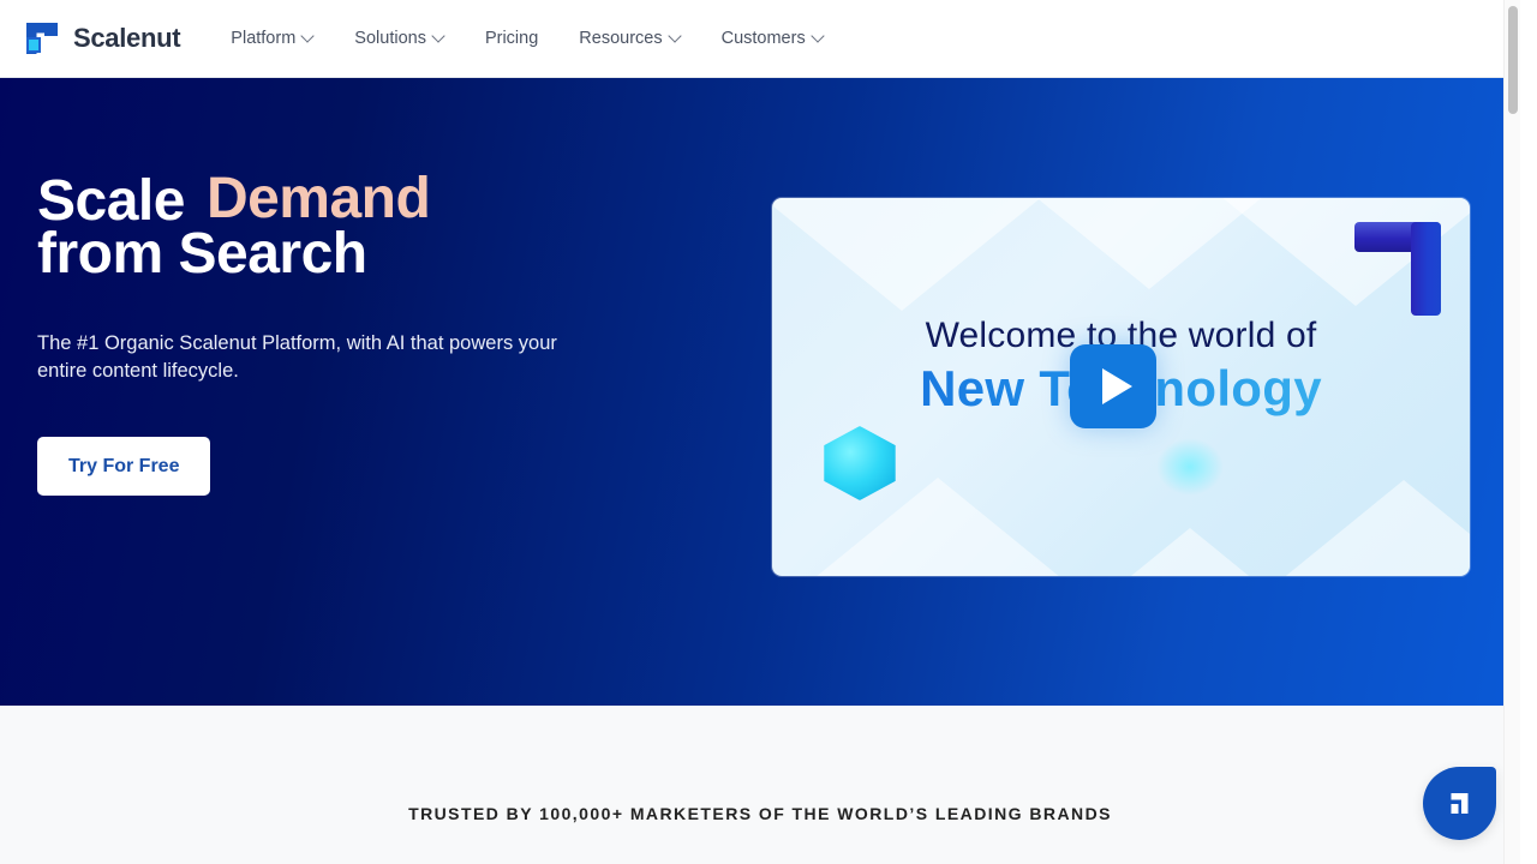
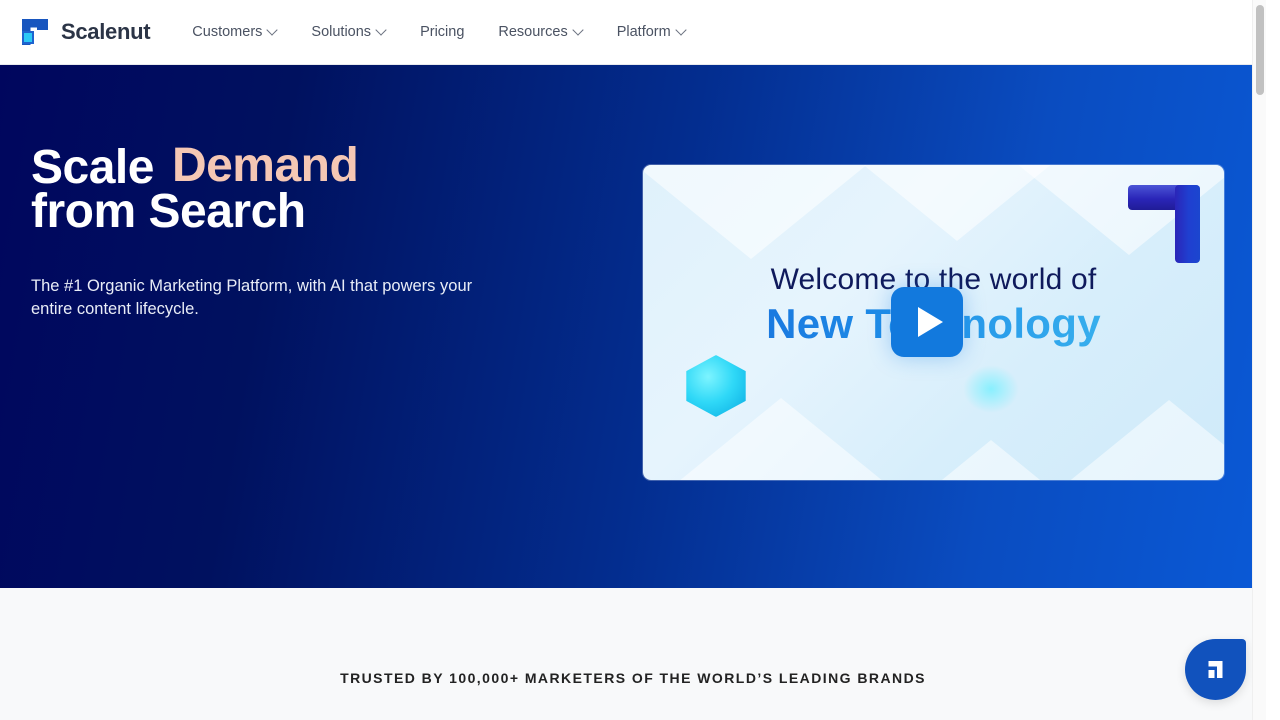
  Scalenut
- Platform
+ Customers
  Solutions
  Pricing
  Resources
- Customers
+ Platform
  Scale
  Demand
  from Search
- The #1 Organic Scalenut Platform, with AI that powers your entire content lifecycle.
+ The #1 Organic Marketing Platform, with AI that powers your entire content lifecycle.
- Try For Free
  Welcome to the world of
  New Tnology
  TRUSTED BY 100,000+ MARKETERS OF THE WORLD’S LEADING BRANDS
